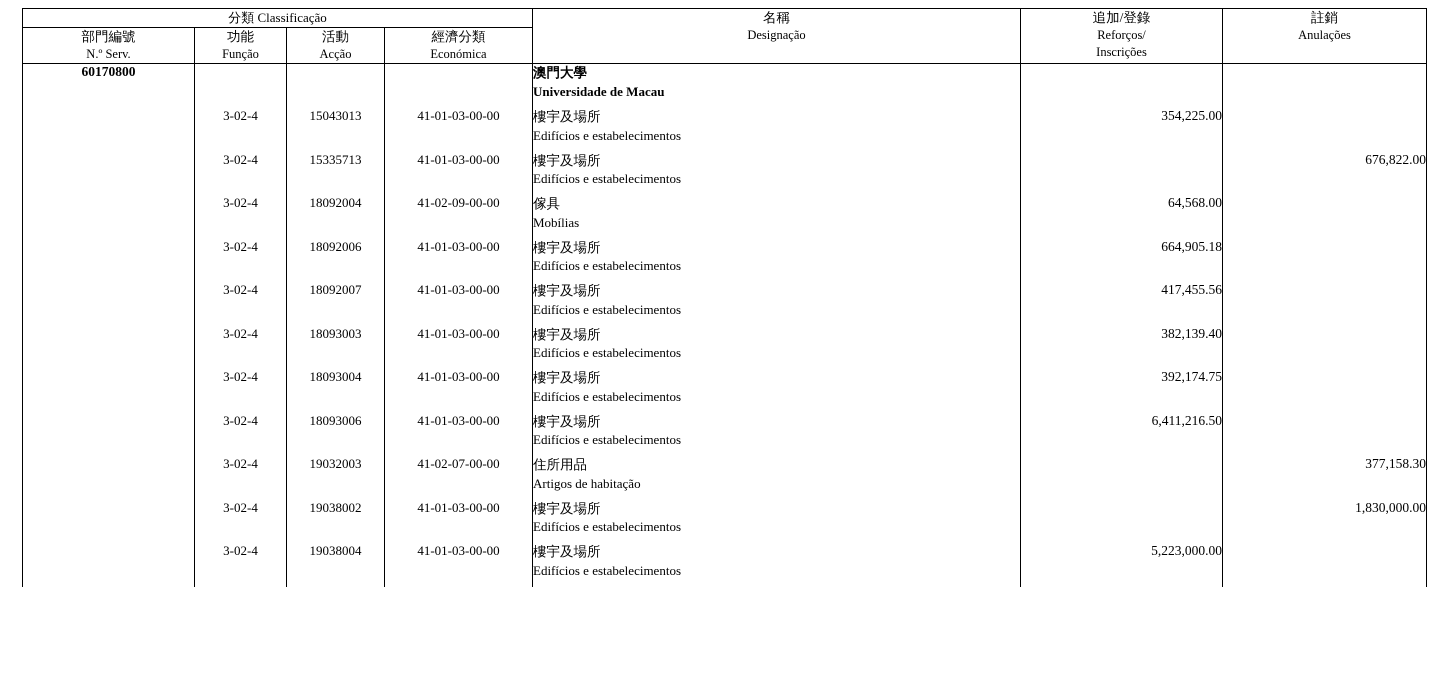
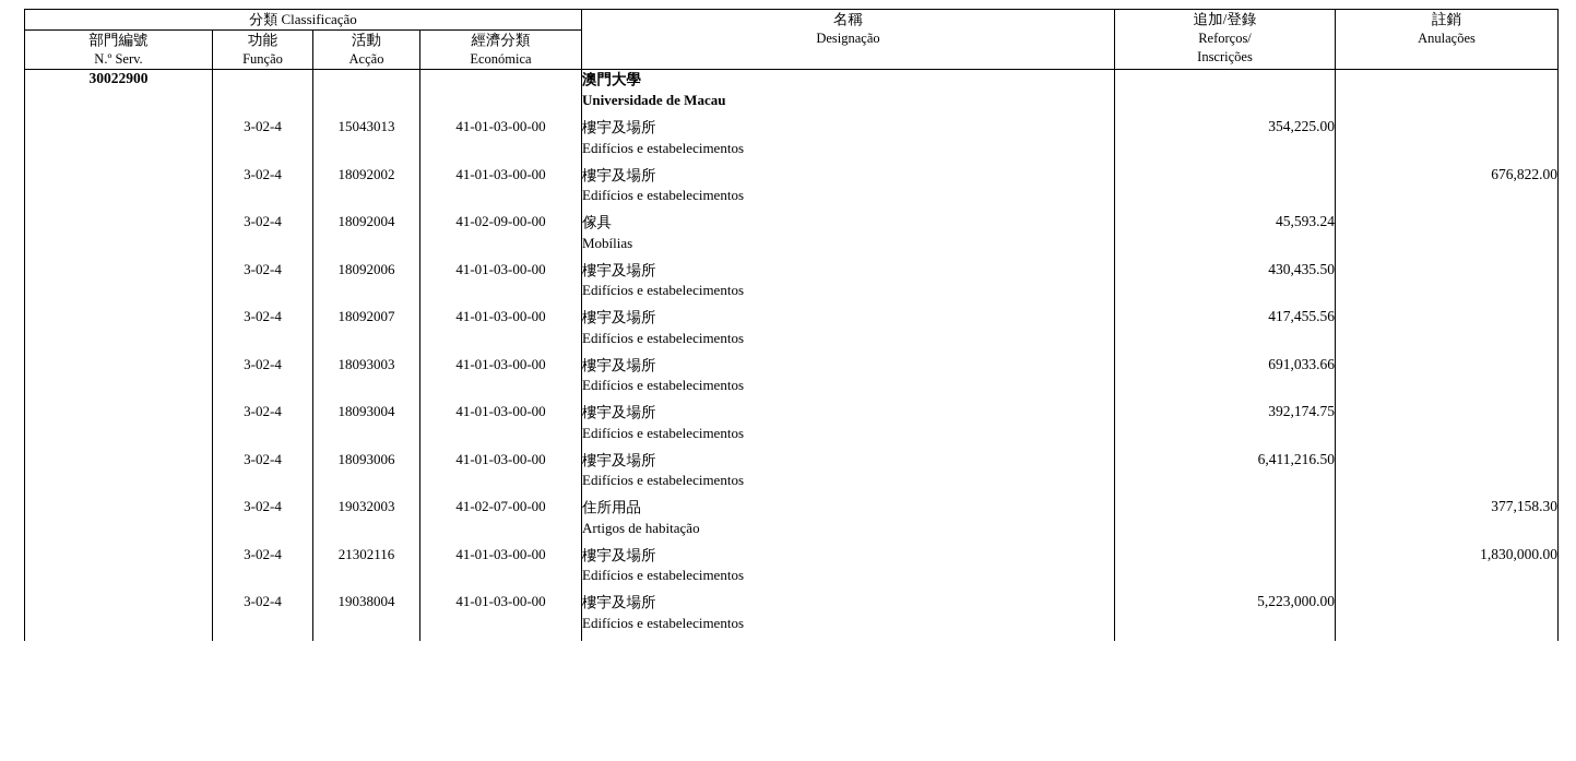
  分類 Classificação	名稱 Designação	追加/登錄 Reforços/ Inscrições	註銷 Anulações
  部門編號 N.º Serv.	功能 Função	活動 Acção	經濟分類 Económica
- 60170800				澳門大學 Universidade de Macau
+ 30022900				澳門大學 Universidade de Macau
  	3-02-4	15043013	41-01-03-00-00	樓宇及場所 Edifícios e estabelecimentos	354,225.00
- 	3-02-4	15335713	41-01-03-00-00	樓宇及場所 Edifícios e estabelecimentos		676,822.00
+ 	3-02-4	18092002	41-01-03-00-00	樓宇及場所 Edifícios e estabelecimentos		676,822.00
- 	3-02-4	18092004	41-02-09-00-00	傢具 Mobílias	64,568.00
+ 	3-02-4	18092004	41-02-09-00-00	傢具 Mobílias	45,593.24
- 	3-02-4	18092006	41-01-03-00-00	樓宇及場所 Edifícios e estabelecimentos	664,905.18
+ 	3-02-4	18092006	41-01-03-00-00	樓宇及場所 Edifícios e estabelecimentos	430,435.50
  	3-02-4	18092007	41-01-03-00-00	樓宇及場所 Edifícios e estabelecimentos	417,455.56
- 	3-02-4	18093003	41-01-03-00-00	樓宇及場所 Edifícios e estabelecimentos	382,139.40
+ 	3-02-4	18093003	41-01-03-00-00	樓宇及場所 Edifícios e estabelecimentos	691,033.66
  	3-02-4	18093004	41-01-03-00-00	樓宇及場所 Edifícios e estabelecimentos	392,174.75
  	3-02-4	18093006	41-01-03-00-00	樓宇及場所 Edifícios e estabelecimentos	6,411,216.50
  	3-02-4	19032003	41-02-07-00-00	住所用品 Artigos de habitação		377,158.30
- 	3-02-4	19038002	41-01-03-00-00	樓宇及場所 Edifícios e estabelecimentos		1,830,000.00
+ 	3-02-4	21302116	41-01-03-00-00	樓宇及場所 Edifícios e estabelecimentos		1,830,000.00
  	3-02-4	19038004	41-01-03-00-00	樓宇及場所 Edifícios e estabelecimentos	5,223,000.00
